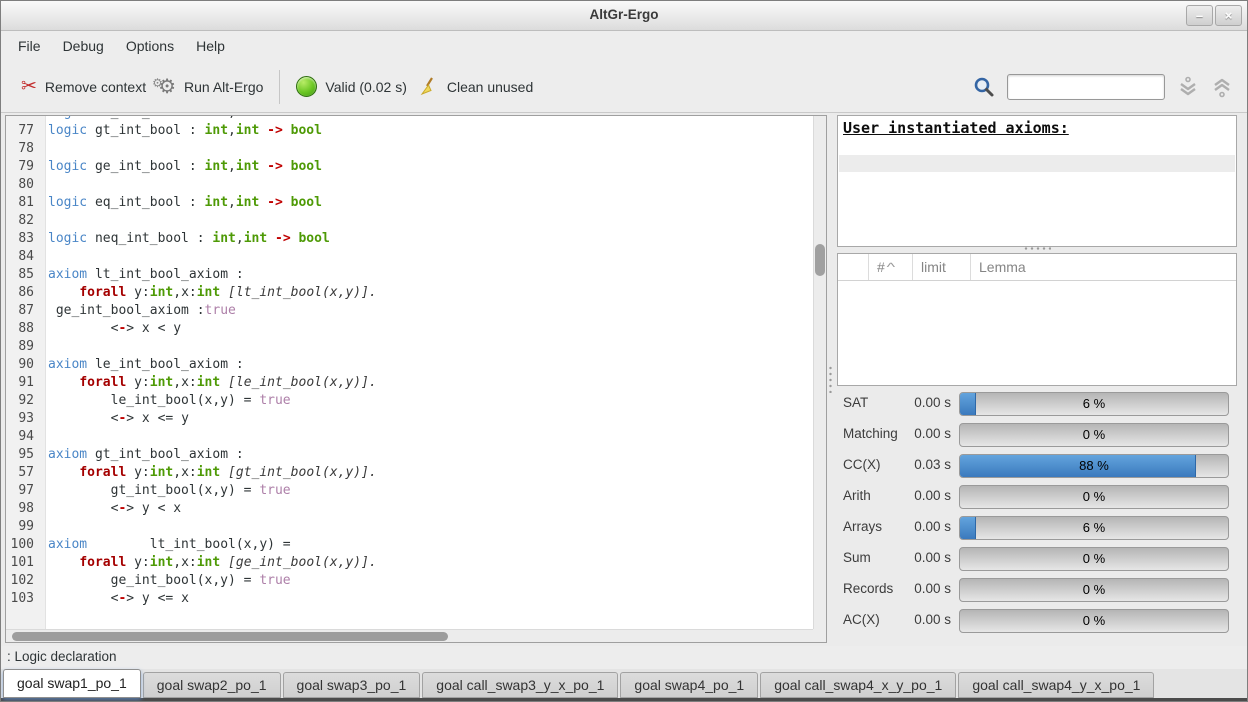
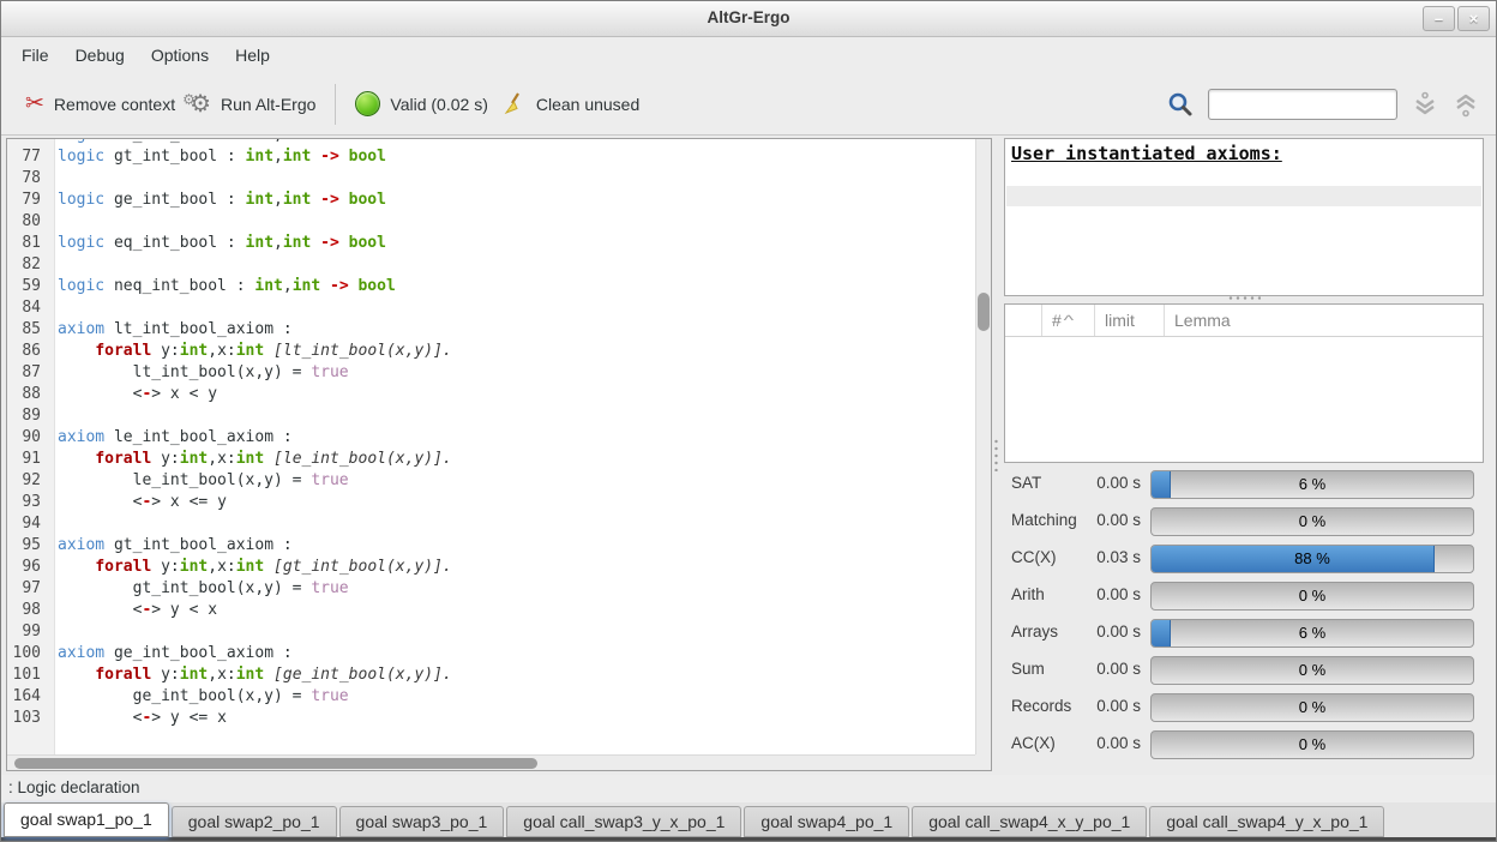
  AltGr-Ergo
  –
  ×
  File
  Debug
  Options
  Help
  ✂
  Remove context
  ⚙
  ⚙
  Run Alt-Ergo
  Valid (0.02 s)
  Clean unused
  77
  logic gt_int_bool : int,int -> bool
  78
  79
  logic ge_int_bool : int,int -> bool
  80
  81
  logic eq_int_bool : int,int -> bool
  82
- 83
+ 59
  logic neq_int_bool : int,int -> bool
  84
  85
  axiom lt_int_bool_axiom :
  86
  forall y:int,x:int [lt_int_bool(x,y)].
  87
- ge_int_bool_axiom :true
+ lt_int_bool(x,y) = true
  88
  <-> x < y
  89
  90
  axiom le_int_bool_axiom :
  91
  forall y:int,x:int [le_int_bool(x,y)].
  92
  le_int_bool(x,y) = true
  93
  <-> x <= y
  94
  95
  axiom gt_int_bool_axiom :
- 57
+ 96
  forall y:int,x:int [gt_int_bool(x,y)].
  97
  gt_int_bool(x,y) = true
  98
  <-> y < x
  99
  100
- axiom lt_int_bool(x,y) =
+ axiom ge_int_bool_axiom :
  101
  forall y:int,x:int [ge_int_bool(x,y)].
- 102
+ 164
  ge_int_bool(x,y) = true
  103
  <-> y <= x
  User instantiated axioms:
  #
  ^
  limit
  Lemma
  SAT
  0.00 s
  6 %
  Matching
  0.00 s
  0 %
  CC(X)
  0.03 s
  88 %
  Arith
  0.00 s
  0 %
  Arrays
  0.00 s
  6 %
  Sum
  0.00 s
  0 %
  Records
  0.00 s
  0 %
  AC(X)
  0.00 s
  0 %
  : Logic declaration
  goal swap1_po_1
  goal swap2_po_1
  goal swap3_po_1
  goal call_swap3_y_x_po_1
  goal swap4_po_1
  goal call_swap4_x_y_po_1
  goal call_swap4_y_x_po_1
